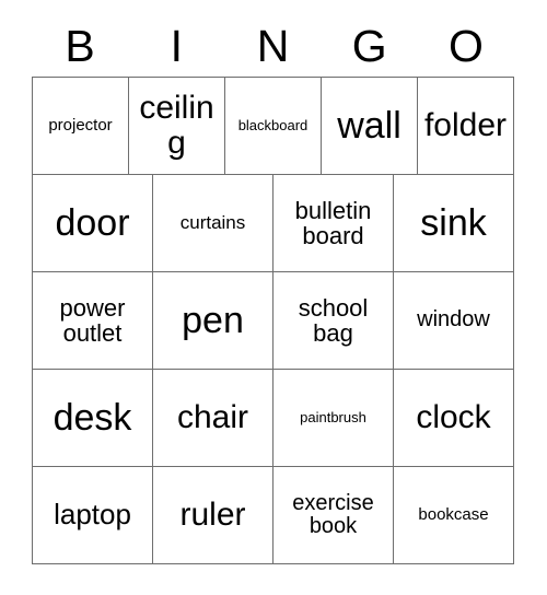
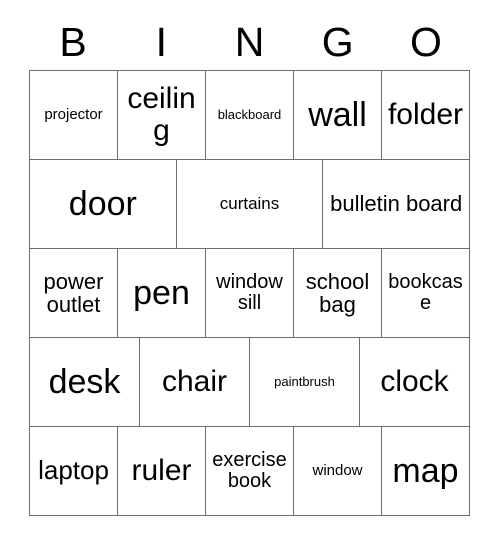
  B
  I
  N
  G
  O
  projector
  ceiling
  blackboard
  wall
  folder
  door
  curtains
  bulletin board
- sink
  power outlet
  pen
+ window sill
  school bag
- window
+ bookcase
  desk
  chair
  paintbrush
  clock
  laptop
  ruler
  exercise book
- bookcase
+ window
+ map
